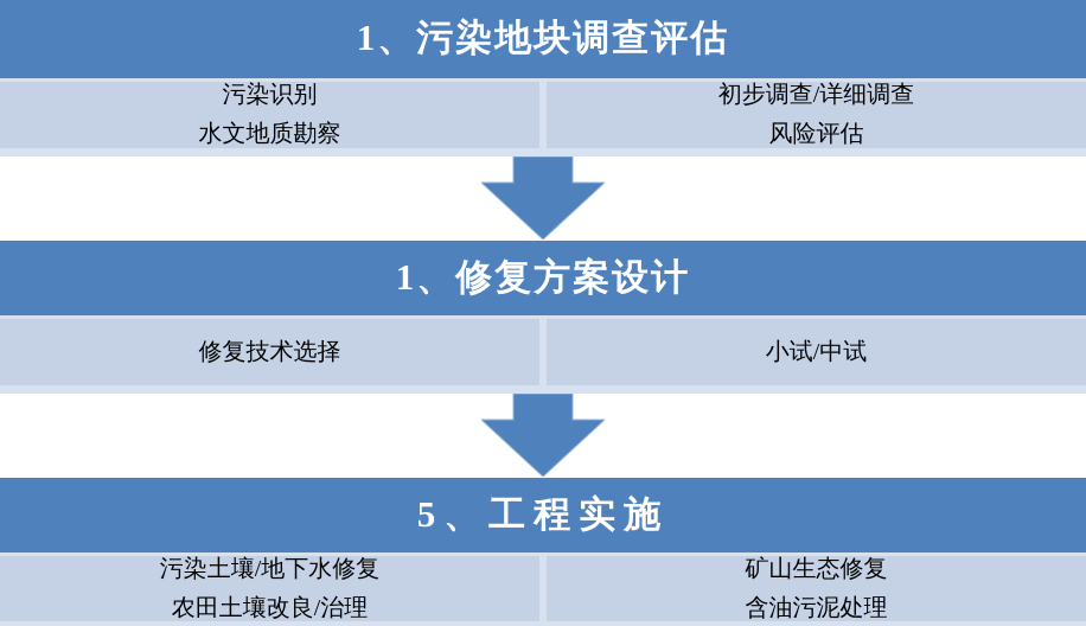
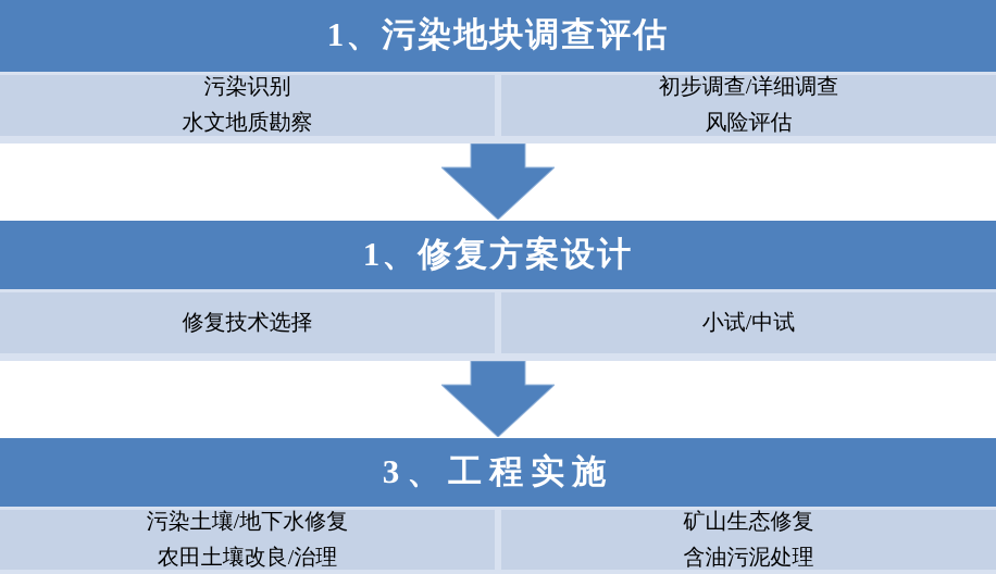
  1、污染地块调查评估
  污染识别
  水文地质勘察
  初步调查/详细调查
  风险评估
  1、修复方案设计
  修复技术选择
  小试/中试
- 5、工程实施
+ 3、工程实施
  污染土壤/地下水修复
  农田土壤改良/治理
  矿山生态修复
  含油污泥处理
